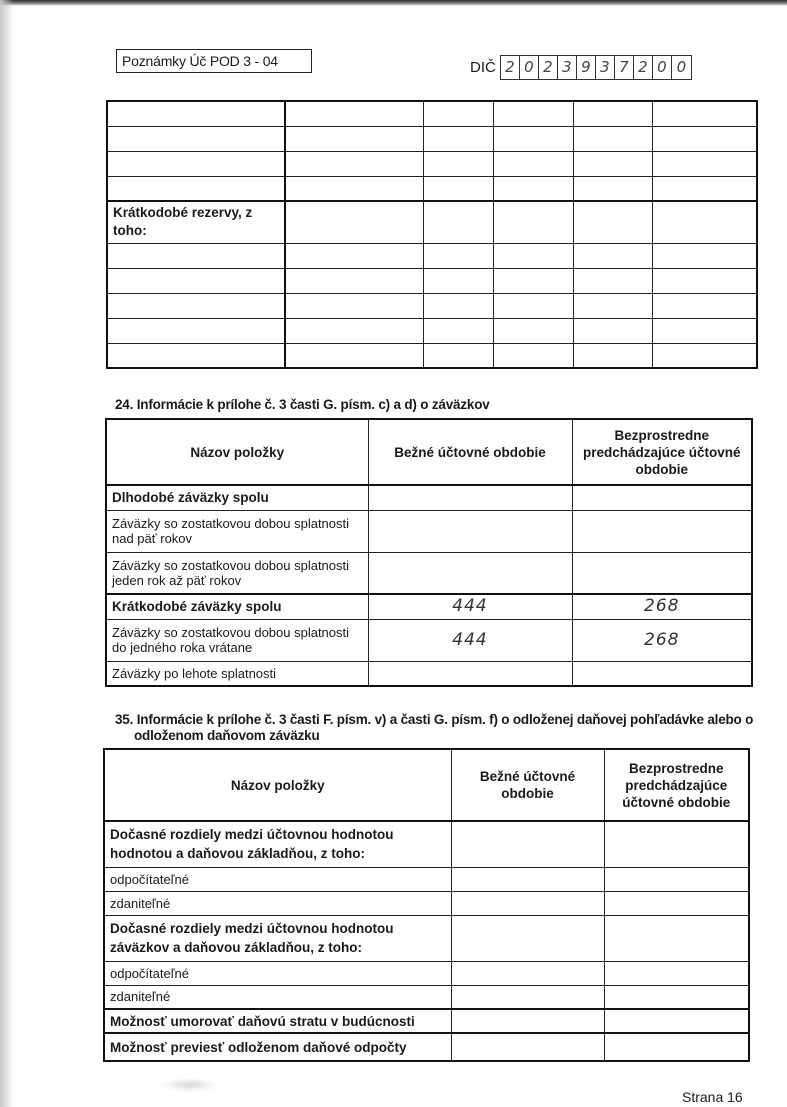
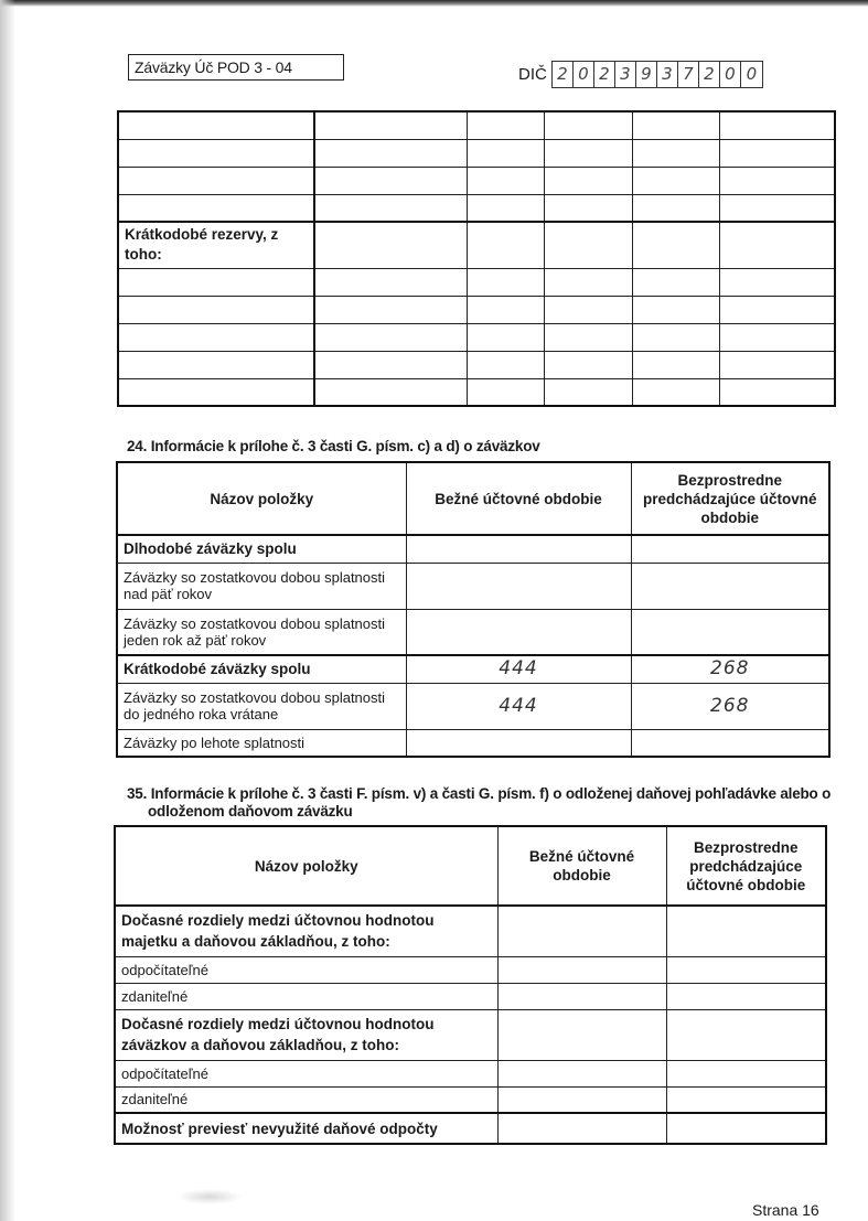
- Poznámky Úč POD 3 - 04
+ Záväzky Úč POD 3 - 04
  DIČ
  2
  0
  2
  3
  9
  3
  7
  2
  0
  0
  Krátkodobé rezervy, z toho:
  24. Informácie k prílohe č. 3 časti G. písm. c) a d) o záväzkov
  Názov položky	Bežné účtovné obdobie	Bezprostredne predchádzajúce účtovné obdobie
  Dlhodobé záväzky spolu
  Záväzky so zostatkovou dobou splatnosti nad päť rokov
  Záväzky so zostatkovou dobou splatnosti jeden rok až päť rokov
  Krátkodobé záväzky spolu	444	268
  Záväzky so zostatkovou dobou splatnosti do jedného roka vrátane	444	268
  Záväzky po lehote splatnosti
  35. Informácie k prílohe č. 3 časti F. písm. v) a časti G. písm. f) o odloženej daňovej pohľadávke alebo o
  odloženom daňovom záväzku
  Názov položky	Bežné účtovné obdobie	Bezprostredne predchádzajúce účtovné obdobie
- Dočasné rozdiely medzi účtovnou hodnotou hodnotou a daňovou základňou, z toho:
+ Dočasné rozdiely medzi účtovnou hodnotou majetku a daňovou základňou, z toho:
  odpočítateľné
  zdaniteľné
  Dočasné rozdiely medzi účtovnou hodnotou záväzkov a daňovou základňou, z toho:
  odpočítateľné
  zdaniteľné
- Možnosť umorovať daňovú stratu v budúcnosti
- Možnosť previesť odloženom daňové odpočty
+ Možnosť previesť nevyužité daňové odpočty
  Strana 16
